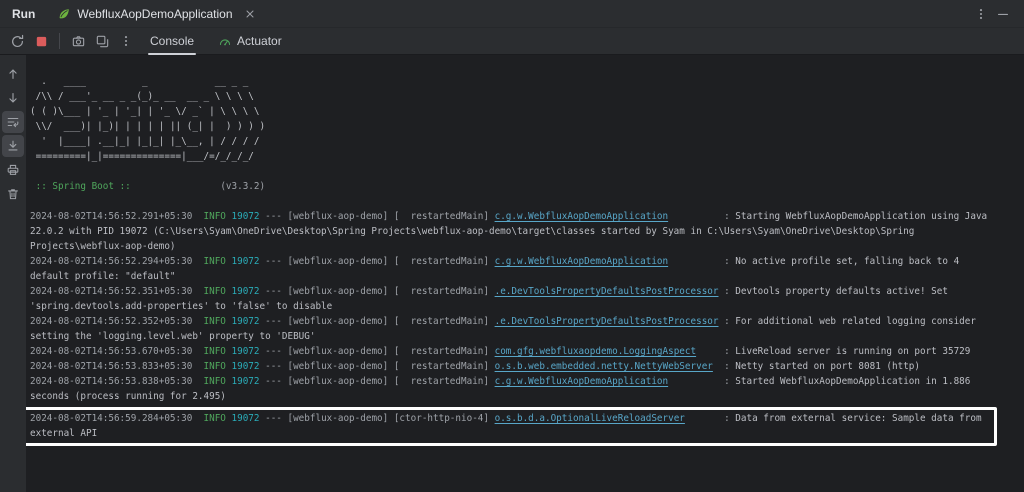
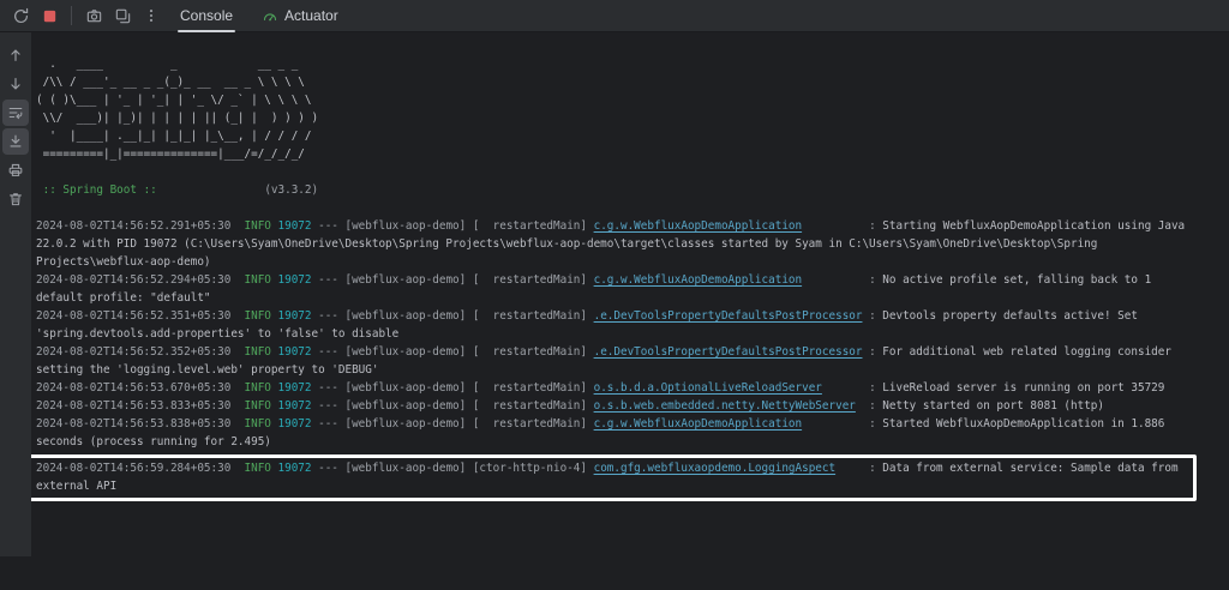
- Run
- WebfluxAopDemoApplication
  Console
  Actuator
  . ____ _ __ _ _
  /\\ / ___'_ __ _ _(_)_ __ __ _ \ \ \ \
  ( ( )\___ | '_ | '_| | '_ \/ _` | \ \ \ \
  \\/ ___)| |_)| | | | | || (_| | ) ) ) )
  ' |____| .__|_| |_|_| |_\__, | / / / /
  =========|_|==============|___/=/_/_/_/
  :: Spring Boot :: (v3.3.2)
  2024-08-02T14:56:52.291+05:30 INFO 19072 --- [webflux-aop-demo] [ restartedMain] c.g.w.WebfluxAopDemoApplication : Starting WebfluxAopDemoApplication using Java 22.0.2 with PID 19072 (C:\Users\Syam\OneDrive\Desktop\Spring Projects\webflux-aop-demo\target\classes started by Syam in C:\Users\Syam\OneDrive\Desktop\Spring Projects\webflux-aop-demo)
- 2024-08-02T14:56:52.294+05:30 INFO 19072 --- [webflux-aop-demo] [ restartedMain] c.g.w.WebfluxAopDemoApplication : No active profile set, falling back to 4 default profile: "default"
+ 2024-08-02T14:56:52.294+05:30 INFO 19072 --- [webflux-aop-demo] [ restartedMain] c.g.w.WebfluxAopDemoApplication : No active profile set, falling back to 1 default profile: "default"
  2024-08-02T14:56:52.351+05:30 INFO 19072 --- [webflux-aop-demo] [ restartedMain] .e.DevToolsPropertyDefaultsPostProcessor : Devtools property defaults active! Set 'spring.devtools.add-properties' to 'false' to disable
  2024-08-02T14:56:52.352+05:30 INFO 19072 --- [webflux-aop-demo] [ restartedMain] .e.DevToolsPropertyDefaultsPostProcessor : For additional web related logging consider setting the 'logging.level.web' property to 'DEBUG'
- 2024-08-02T14:56:53.670+05:30 INFO 19072 --- [webflux-aop-demo] [ restartedMain] com.gfg.webfluxaopdemo.LoggingAspect : LiveReload server is running on port 35729
+ 2024-08-02T14:56:53.670+05:30 INFO 19072 --- [webflux-aop-demo] [ restartedMain] o.s.b.d.a.OptionalLiveReloadServer : LiveReload server is running on port 35729
  2024-08-02T14:56:53.833+05:30 INFO 19072 --- [webflux-aop-demo] [ restartedMain] o.s.b.web.embedded.netty.NettyWebServer : Netty started on port 8081 (http)
  2024-08-02T14:56:53.838+05:30 INFO 19072 --- [webflux-aop-demo] [ restartedMain] c.g.w.WebfluxAopDemoApplication : Started WebfluxAopDemoApplication in 1.886 seconds (process running for 2.495)
- 2024-08-02T14:56:59.284+05:30 INFO 19072 --- [webflux-aop-demo] [ctor-http-nio-4] o.s.b.d.a.OptionalLiveReloadServer : Data from external service: Sample data from external API
+ 2024-08-02T14:56:59.284+05:30 INFO 19072 --- [webflux-aop-demo] [ctor-http-nio-4] com.gfg.webfluxaopdemo.LoggingAspect : Data from external service: Sample data from external API
